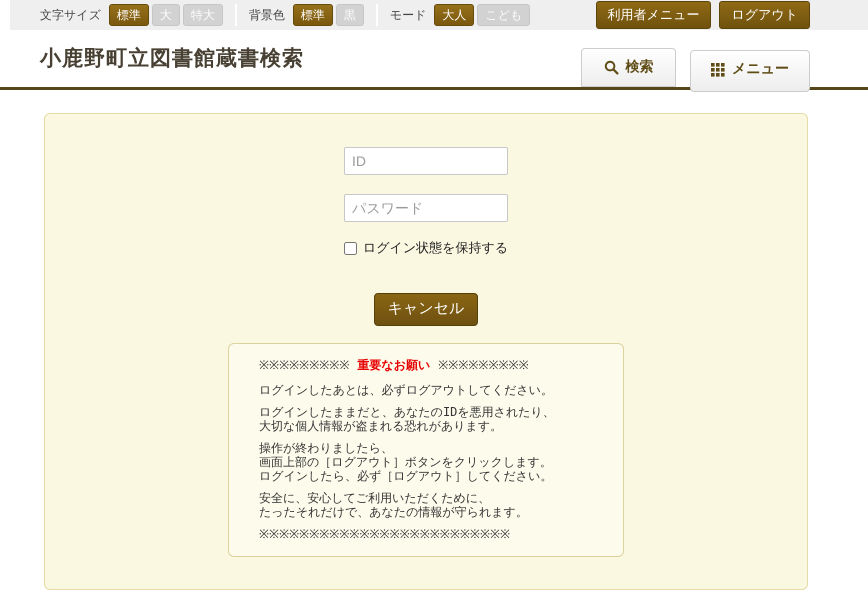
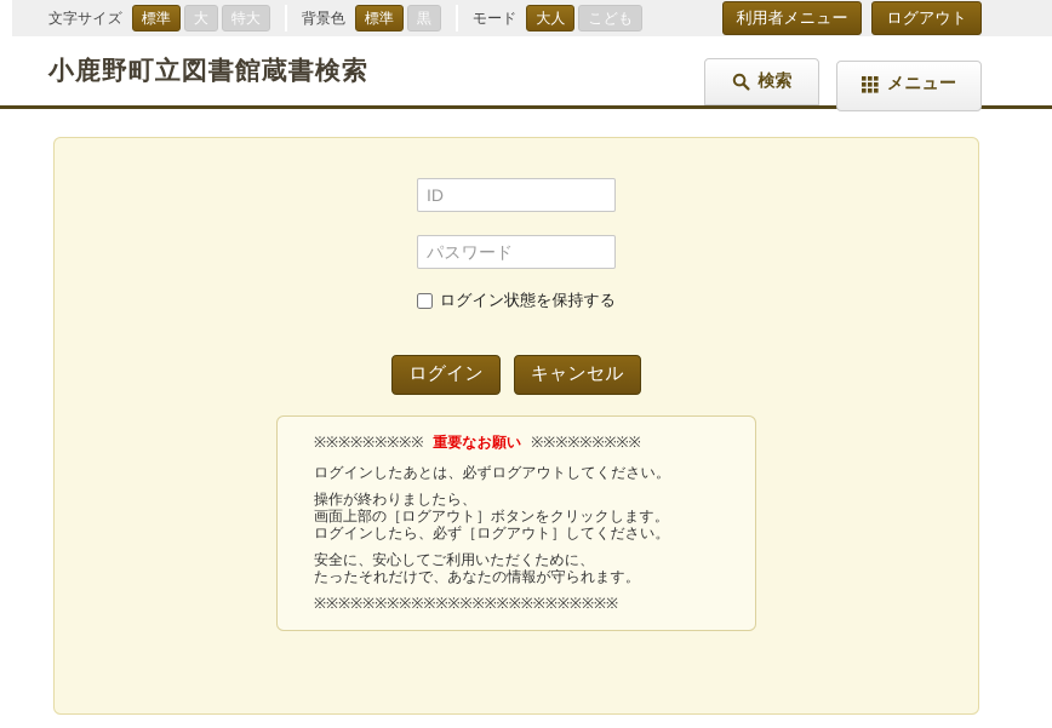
  文字サイズ
  標準
  大
  特大
  背景色
  標準
  黒
  モード
  大人
  こども
  利用者メニュー
  ログアウト
  小鹿野町立図書館蔵書検索
  検索
  メニュー
  ID
  パスワード
  ログイン状態を保持する
+ ログイン
  キャンセル
  ※※※※※※※※※ 重要なお願い ※※※※※※※※※
  ログインしたあとは、必ずログアウトしてください。
- ログインしたままだと、あなたのIDを悪用されたり、
- 大切な個人情報が盗まれる恐れがあります。
  操作が終わりましたら、
  画面上部の［ログアウト］ボタンをクリックします。
  ログインしたら、必ず［ログアウト］してください。
  安全に、安心してご利用いただくために、
  たったそれだけで、あなたの情報が守られます。
  ※※※※※※※※※※※※※※※※※※※※※※※※※
